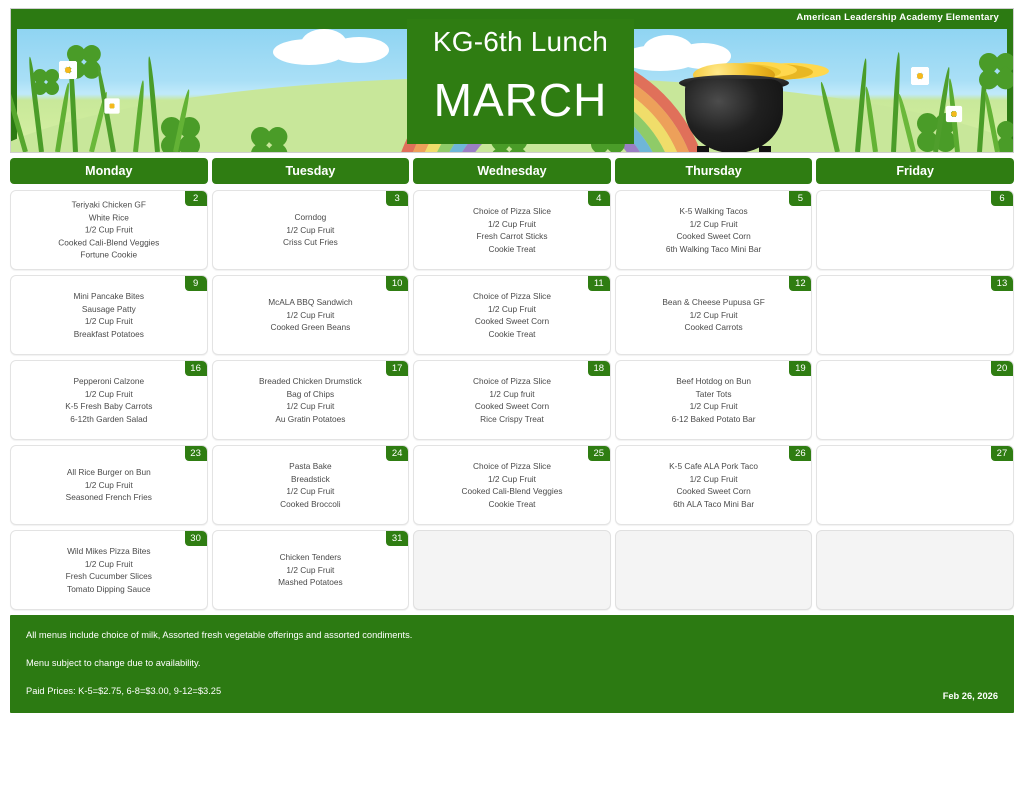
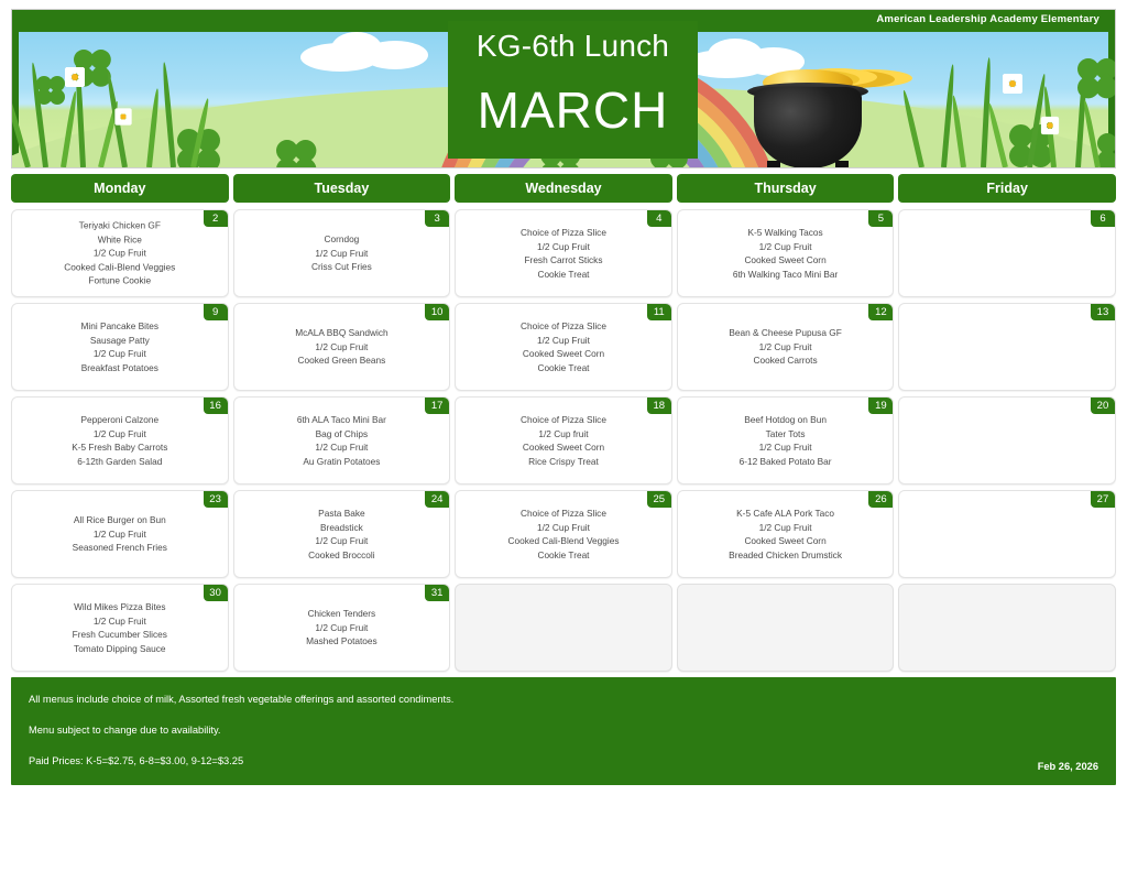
  American Leadership Academy Elementary
  KG-6th Lunch
  MARCH
  Monday
  Tuesday
  Wednesday
  Thursday
  Friday
  2
  Teriyaki Chicken GF
  White Rice
  1/2 Cup Fruit
  Cooked Cali-Blend Veggies
  Fortune Cookie
  3
  Corndog
  1/2 Cup Fruit
  Criss Cut Fries
  4
  Choice of Pizza Slice
  1/2 Cup Fruit
  Fresh Carrot Sticks
  Cookie Treat
  5
  K-5 Walking Tacos
  1/2 Cup Fruit
  Cooked Sweet Corn
  6th Walking Taco Mini Bar
  6
  9
  Mini Pancake Bites
  Sausage Patty
  1/2 Cup Fruit
  Breakfast Potatoes
  10
  McALA BBQ Sandwich
  1/2 Cup Fruit
  Cooked Green Beans
  11
  Choice of Pizza Slice
  1/2 Cup Fruit
  Cooked Sweet Corn
  Cookie Treat
  12
  Bean & Cheese Pupusa GF
  1/2 Cup Fruit
  Cooked Carrots
  13
  16
  Pepperoni Calzone
  1/2 Cup Fruit
  K-5 Fresh Baby Carrots
  6-12th Garden Salad
  17
- Breaded Chicken Drumstick
+ 6th ALA Taco Mini Bar
  Bag of Chips
  1/2 Cup Fruit
  Au Gratin Potatoes
  18
  Choice of Pizza Slice
  1/2 Cup fruit
  Cooked Sweet Corn
  Rice Crispy Treat
  19
  Beef Hotdog on Bun
  Tater Tots
  1/2 Cup Fruit
  6-12 Baked Potato Bar
  20
  23
  All Rice Burger on Bun
  1/2 Cup Fruit
  Seasoned French Fries
  24
  Pasta Bake
  Breadstick
  1/2 Cup Fruit
  Cooked Broccoli
  25
  Choice of Pizza Slice
  1/2 Cup Fruit
  Cooked Cali-Blend Veggies
  Cookie Treat
  26
  K-5 Cafe ALA Pork Taco
  1/2 Cup Fruit
  Cooked Sweet Corn
- 6th ALA Taco Mini Bar
+ Breaded Chicken Drumstick
  27
  30
  Wild Mikes Pizza Bites
  1/2 Cup Fruit
  Fresh Cucumber Slices
  Tomato Dipping Sauce
  31
  Chicken Tenders
  1/2 Cup Fruit
  Mashed Potatoes
  All menus include choice of milk, Assorted fresh vegetable offerings and assorted condiments.
  Menu subject to change due to availability.
  Paid Prices: K-5=$2.75, 6-8=$3.00, 9-12=$3.25
  Feb 26, 2026
